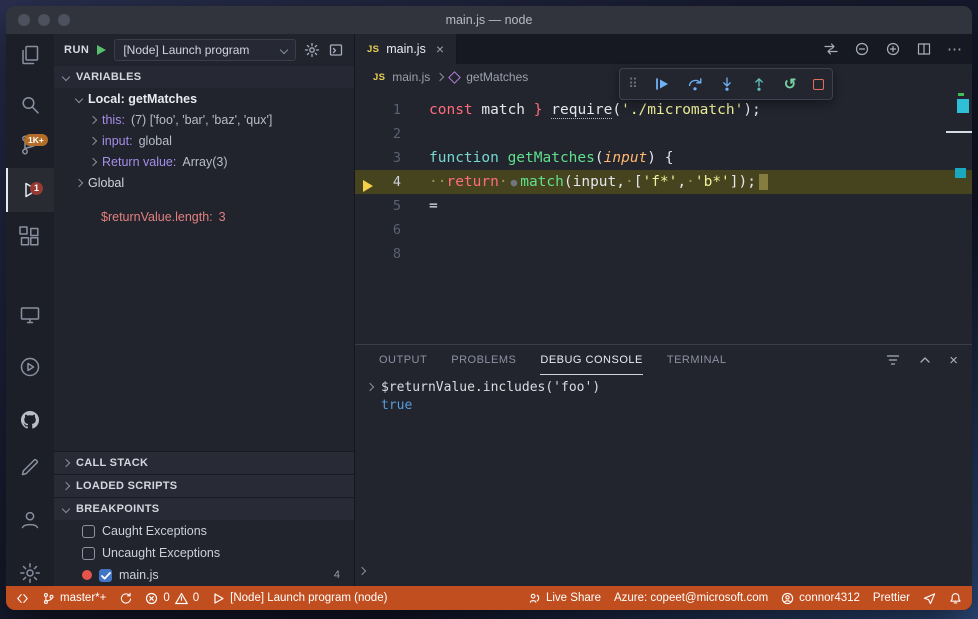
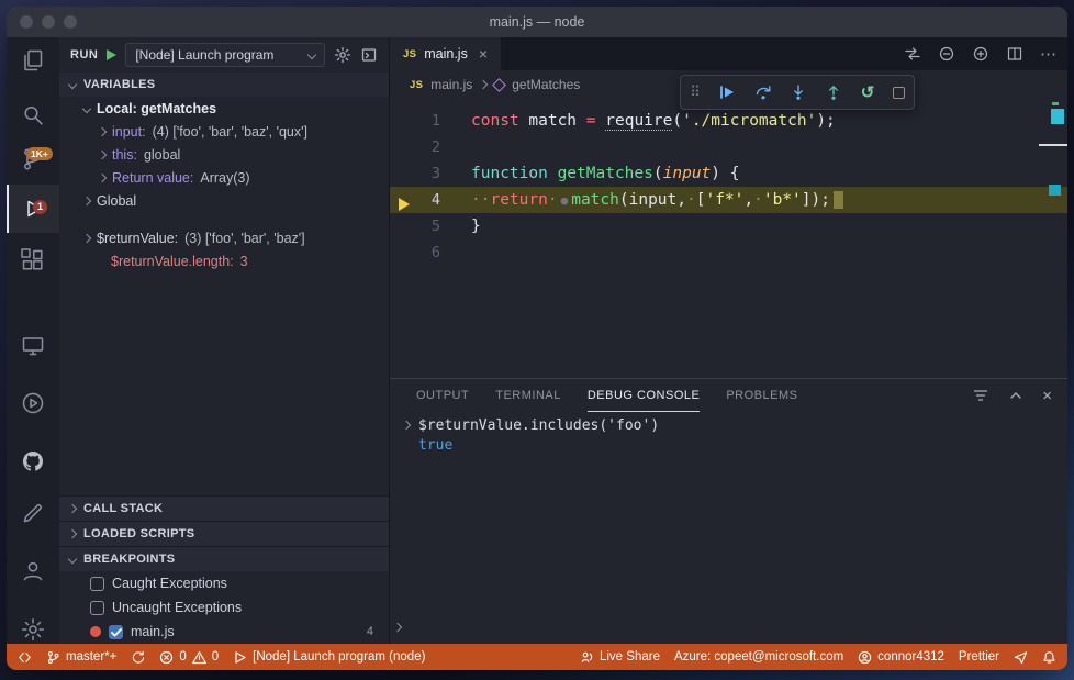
  main.js — node
  1K+
  1
  RUN
  [Node] Launch program
  VARIABLES
  Local: getMatches
- this:
+ input:
- (7) ['foo', 'bar', 'baz', 'qux']
+ (4) ['foo', 'bar', 'baz', 'qux']
- input:
+ this:
  global
  Return value:
  Array(3)
  Global
+ $returnValue:
+ (3) ['foo', 'bar', 'baz']
  $returnValue.length:
  3
  CALL STACK
  LOADED SCRIPTS
  BREAKPOINTS
  Caught Exceptions
  Uncaught Exceptions
  main.js
  4
  JS
  main.js
  ×
  ⋯
  JS
  main.js
  getMatches
  ⠿
  ↺
  1
- const match } require('./micromatch');
+ const match = require('./micromatch');
  2
  3
  function getMatches(input) {
  4
  ··return· ● match(input,·['f*',·'b*']);
  5
- =
+ }
  6
- 8
  OUTPUT
- PROBLEMS
+ TERMINAL
  DEBUG CONSOLE
- TERMINAL
+ PROBLEMS
  ×
  $returnValue.includes('foo')
  true
  master*+
  0
  0
  [Node] Launch program (node)
  Live Share
  Azure: copeet@microsoft.com
  connor4312
  Prettier
